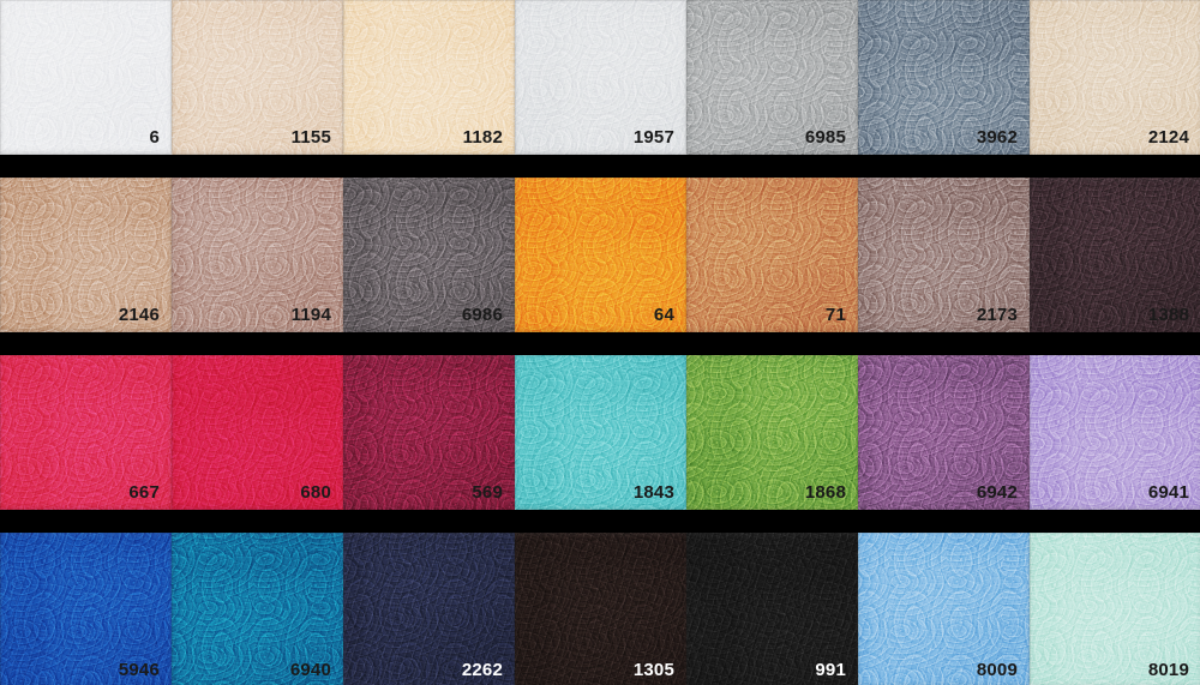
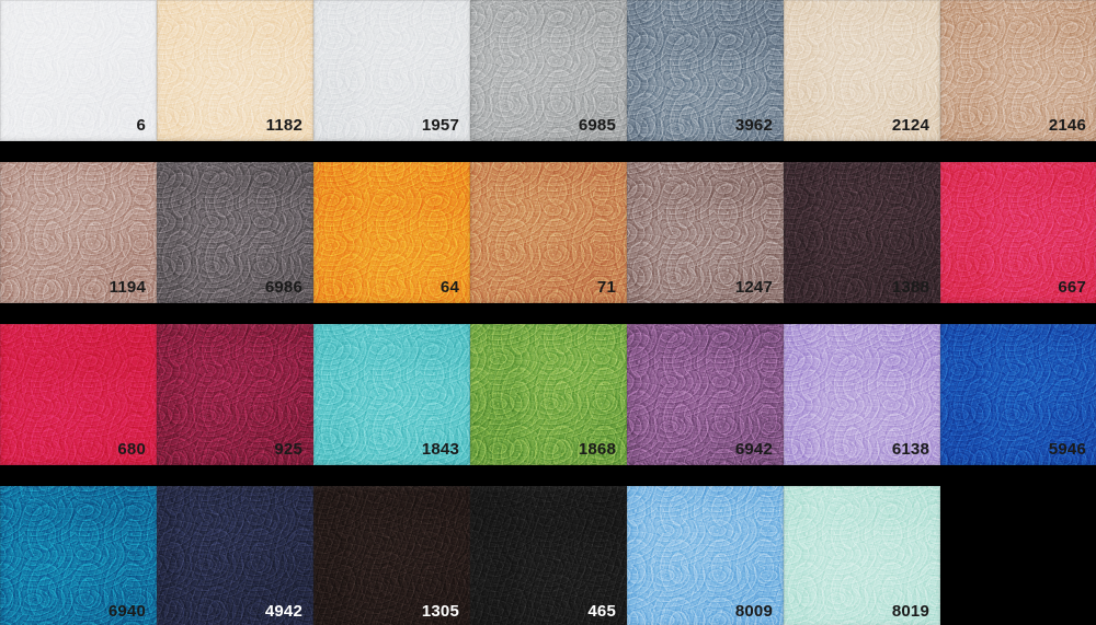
  6
- 1155
  1182
  1957
  6985
  3962
  2124
  2146
  1194
  6986
  64
  71
- 2173
+ 1247
  1388
  667
  680
- 569
+ 925
  1843
  1868
  6942
- 6941
+ 6138
  5946
  6940
- 2262
+ 4942
  1305
- 991
+ 465
  8009
  8019
